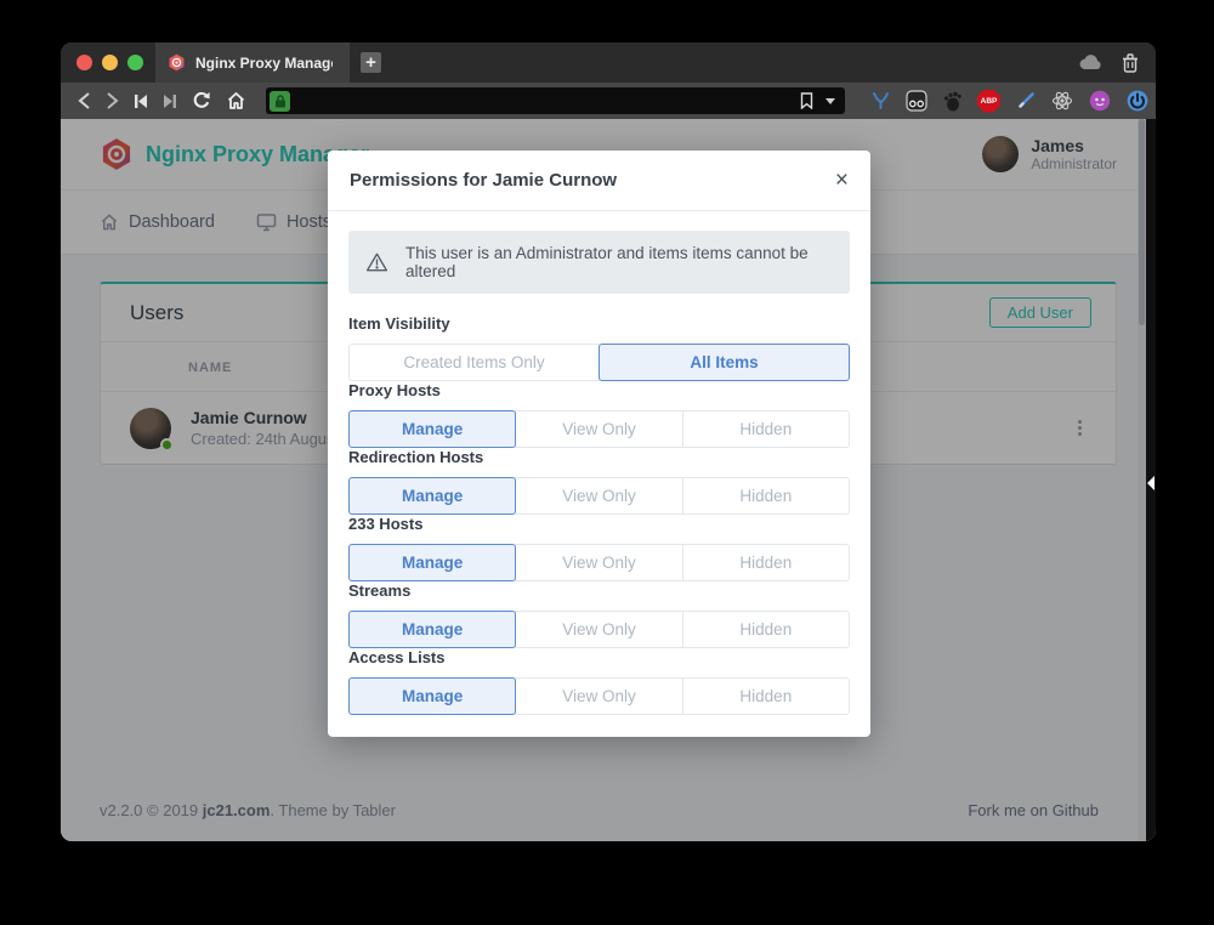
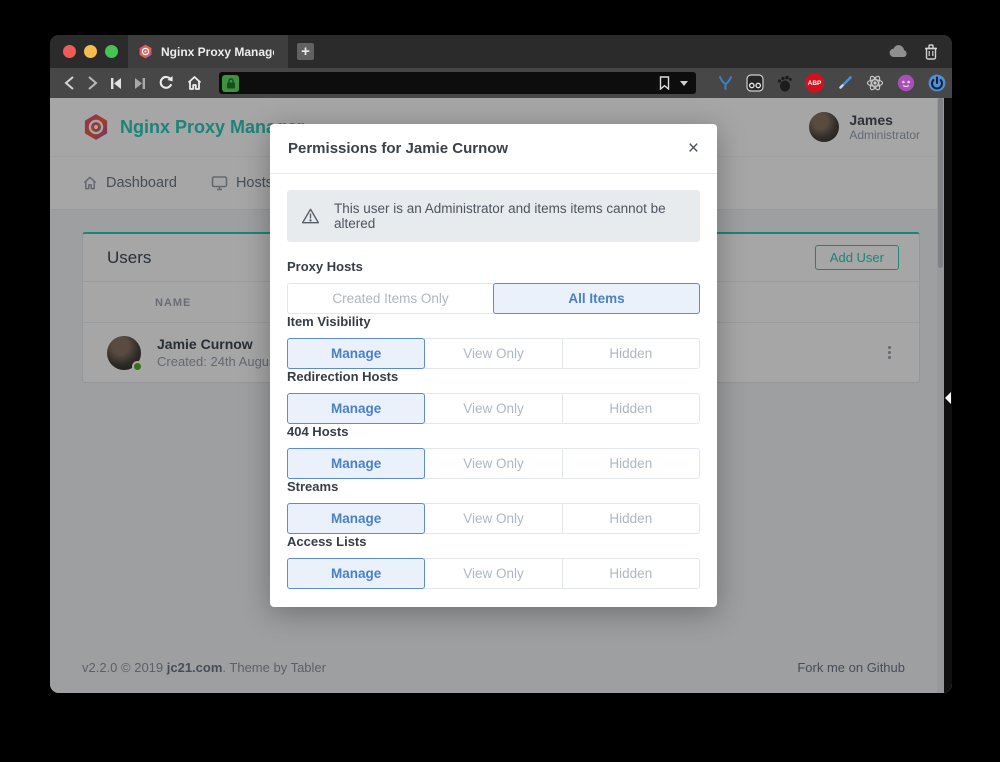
  Nginx Proxy Manag
  +
  Nginx Proxy Man
  James
  Administrator
  Dashboard
  Host
  Users
  Add User
  NAME
  Jamie Curnow
  Created: 24th Augu
  v2.2.0 © 2019 jc21.com. Theme by Tabler
  Fork me on Github
  Permissions for Jamie Curnow
  ×
  This user is an Administrator and items items cannot be altered
- Item Visibility
+ Proxy Hosts
  Created Items Only
  All Items
- Proxy Hosts
+ Item Visibility
  Manage
  View Only
  Hidden
  Redirection Hosts
  Manage
  View Only
  Hidden
- 233 Hosts
+ 404 Hosts
  Manage
  View Only
  Hidden
  Streams
  Manage
  View Only
  Hidden
  Access Lists
  Manage
  View Only
  Hidden
